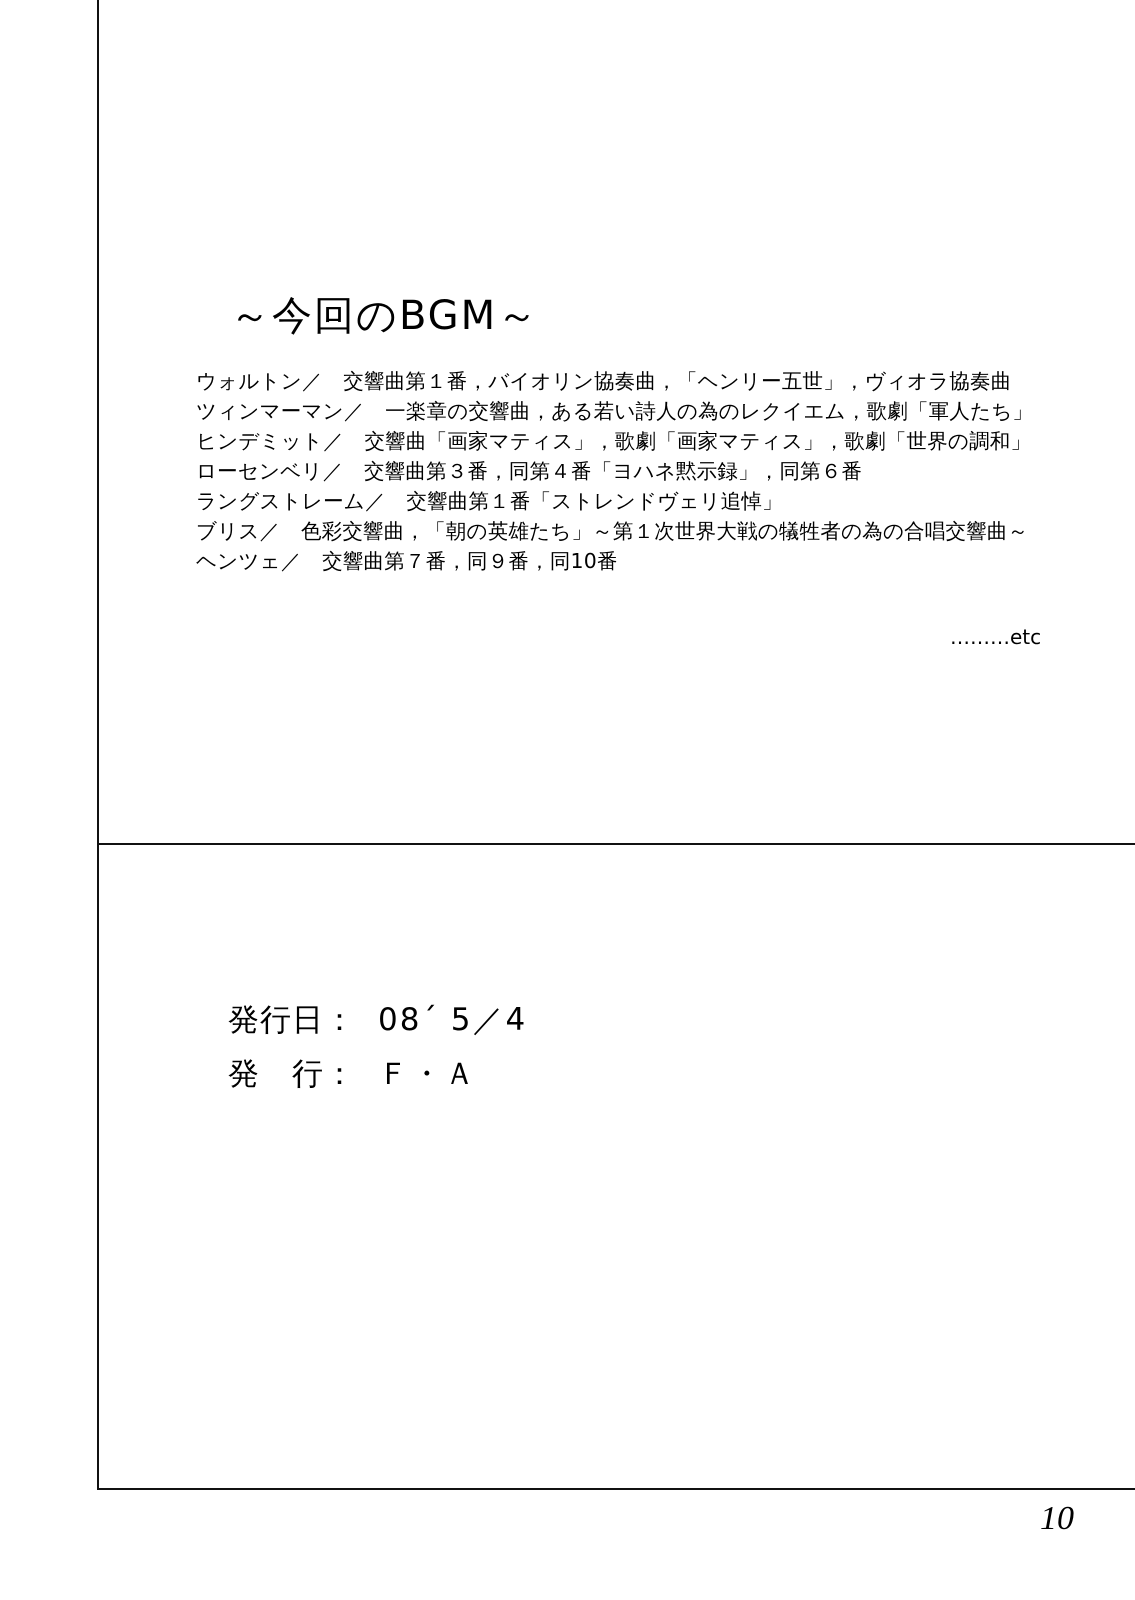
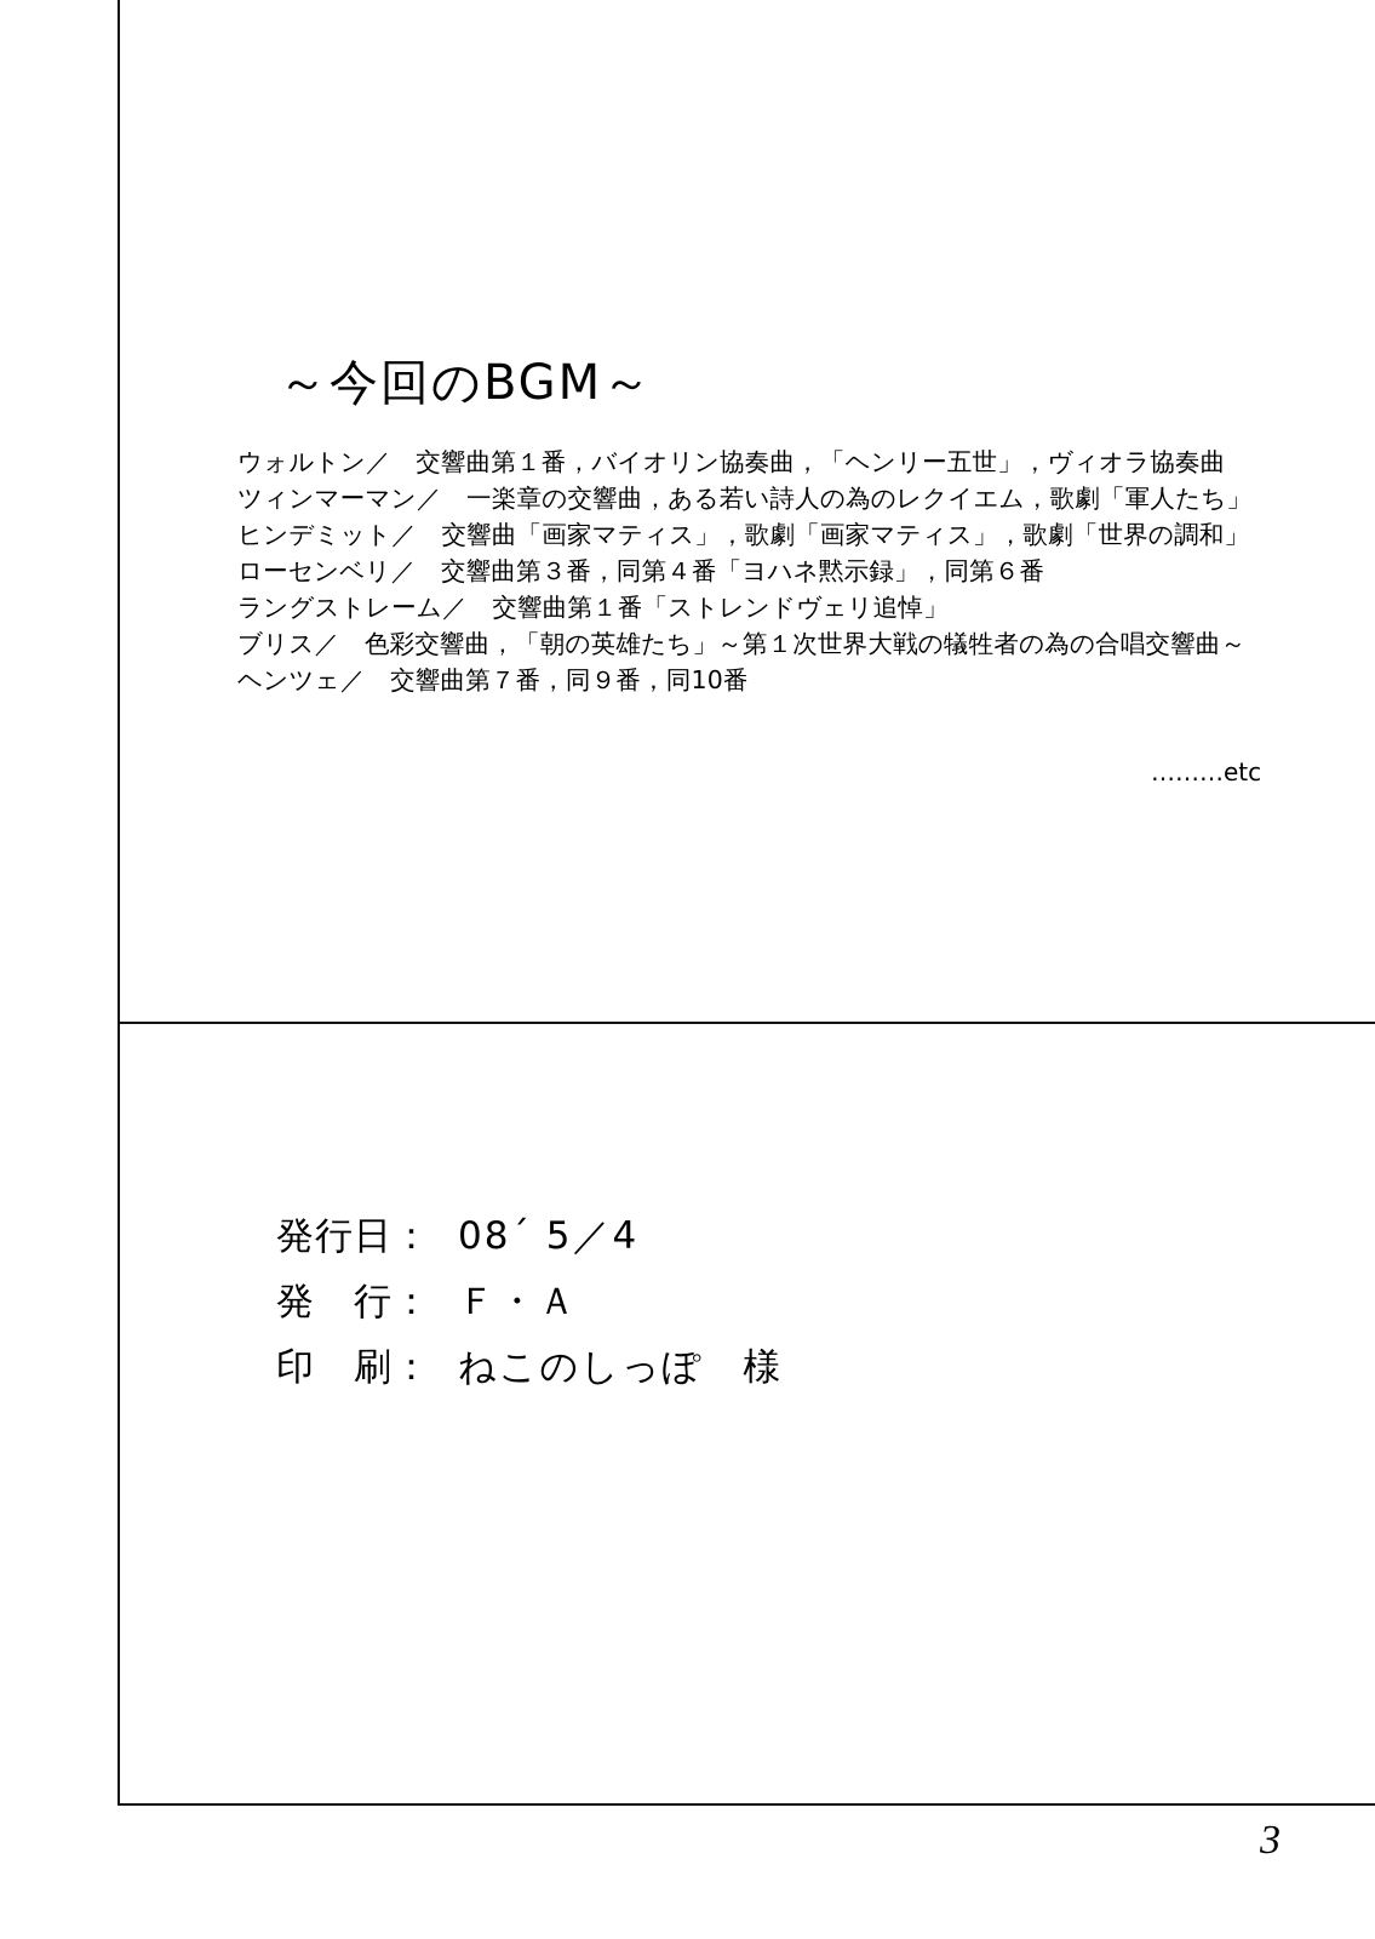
  ～今回のBGM～
  ウォルトン／ 交響曲第１番，バイオリン協奏曲，「ヘンリー五世」，ヴィオラ協奏曲
  ツィンマーマン／ 一楽章の交響曲，ある若い詩人の為のレクイエム，歌劇「軍人たち」
  ヒンデミット／ 交響曲「画家マティス」，歌劇「画家マティス」，歌劇「世界の調和」
  ローセンベリ／ 交響曲第３番，同第４番「ヨハネ黙示録」，同第６番
  ラングストレーム／ 交響曲第１番「ストレンドヴェリ追悼」
  ブリス／ 色彩交響曲，「朝の英雄たち」～第１次世界大戦の犠牲者の為の合唱交響曲～
  ヘンツェ／ 交響曲第７番，同９番，同10番
  ………etc
  発行日：
  08´ 5／4
  発 行：
  Ｆ・Ａ
+ 印 刷：
+ ねこのしっぽ 様
- 10
+ 3
